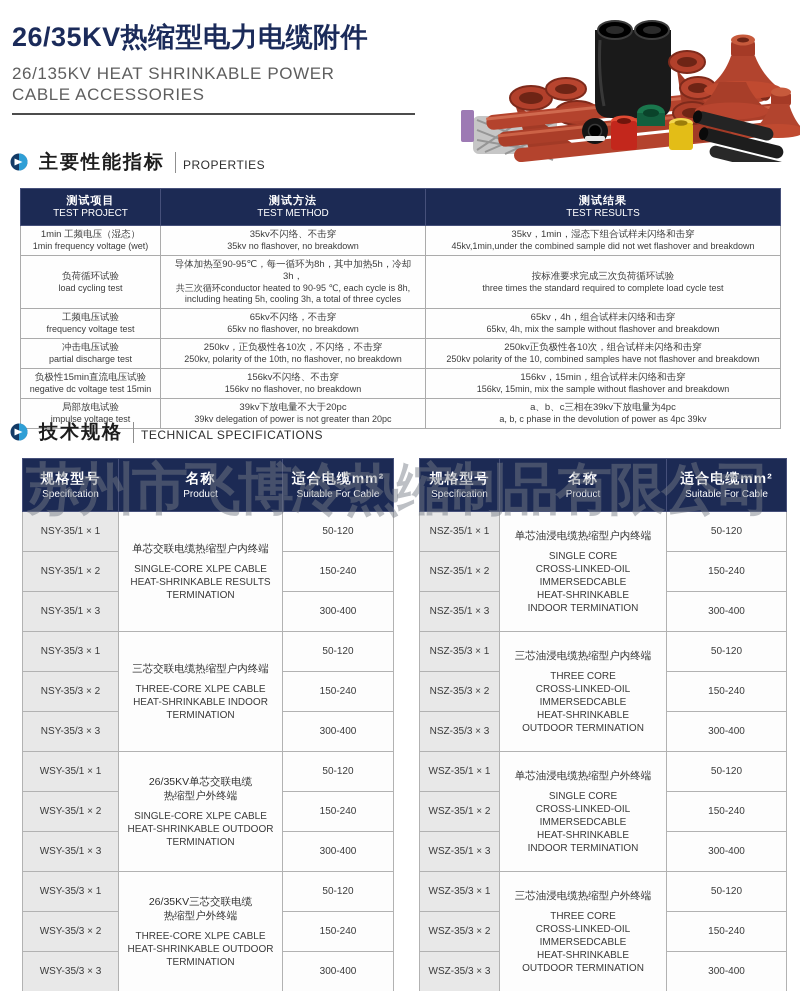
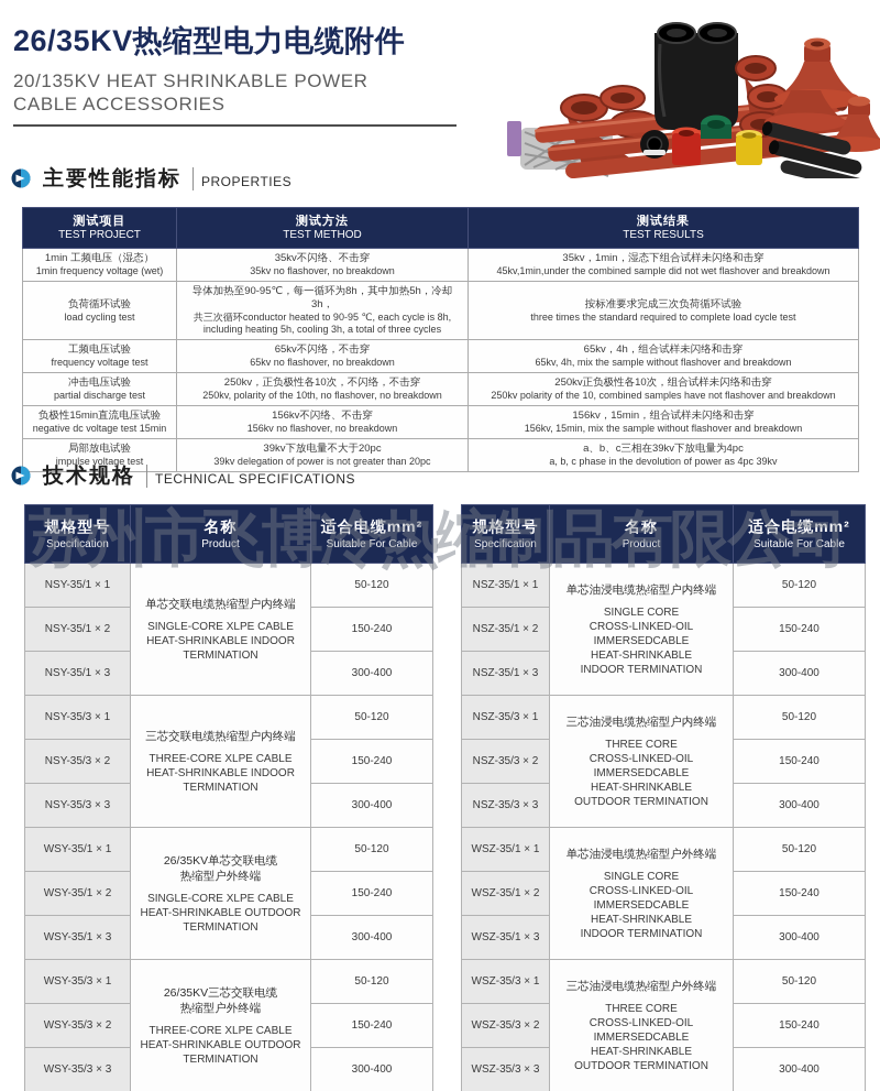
  26/35KV热缩型电力电缆附件
- 26/135KV HEAT SHRINKABLE POWER
+ 20/135KV HEAT SHRINKABLE POWER
  CABLE ACCESSORIES
  主要性能指标
  PROPERTIES
  测试项目 TEST PROJECT	测试方法 TEST METHOD	测试结果 TEST RESULTS
  1min 工频电压（湿态）1min frequency voltage (wet)	35kv不闪络、不击穿35kv no flashover, no breakdown	35kv，1min，湿态下组合试样未闪络和击穿45kv,1min,under the combined sample did not wet flashover and breakdown
  负荷循环试验load cycling test	导体加热至90-95℃，每一循环为8h，其中加热5h，冷却3h，共三次循环conductor heated to 90-95 ℃, each cycle is 8h, including heating 5h, cooling 3h, a total of three cycles	按标准要求完成三次负荷循环试验three times the standard required to complete load cycle test
  工频电压试验frequency voltage test	65kv不闪络，不击穿65kv no flashover, no breakdown	65kv，4h，组合试样未闪络和击穿65kv, 4h, mix the sample without flashover and breakdown
  冲击电压试验partial discharge test	250kv，正负极性各10次，不闪络，不击穿250kv, polarity of the 10th, no flashover, no breakdown	250kv正负极性各10次，组合试样未闪络和击穿250kv polarity of the 10, combined samples have not flashover and breakdown
  负极性15min直流电压试验negative dc voltage test 15min	156kv不闪络、不击穿156kv no flashover, no breakdown	156kv，15min，组合试样未闪络和击穿156kv, 15min, mix the sample without flashover and breakdown
  局部放电试验impulse voltage test	39kv下放电量不大于20pc39kv delegation of power is not greater than 20pc	a、b、c三相在39kv下放电量为4pca, b, c phase in the devolution of power as 4pc 39kv
  技术规格
  TECHNICAL SPECIFICATIONS
  规格型号Specification	名称Product	适合电缆mm²Suitable For Cable
- NSY-35/1 × 1	单芯交联电缆热缩型户内终端SINGLE-CORE XLPE CABLE HEAT-SHRINKABLE RESULTS TERMINATION	50-120
+ NSY-35/1 × 1	单芯交联电缆热缩型户内终端SINGLE-CORE XLPE CABLE HEAT-SHRINKABLE INDOOR TERMINATION	50-120
  NSY-35/1 × 2	150-240
  NSY-35/1 × 3	300-400
  NSY-35/3 × 1	三芯交联电缆热缩型户内终端THREE-CORE XLPE CABLE HEAT-SHRINKABLE INDOOR TERMINATION	50-120
  NSY-35/3 × 2	150-240
  NSY-35/3 × 3	300-400
  WSY-35/1 × 1	26/35KV单芯交联电缆 热缩型户外终端SINGLE-CORE XLPE CABLE HEAT-SHRINKABLE OUTDOOR TERMINATION	50-120
  WSY-35/1 × 2	150-240
  WSY-35/1 × 3	300-400
  WSY-35/3 × 1	26/35KV三芯交联电缆 热缩型户外终端THREE-CORE XLPE CABLE HEAT-SHRINKABLE OUTDOOR TERMINATION	50-120
  WSY-35/3 × 2	150-240
  WSY-35/3 × 3	300-400
  规格型号Specification	名称Product	适合电缆mm²Suitable For Cable
  NSZ-35/1 × 1	单芯油浸电缆热缩型户内终端SINGLE CORE CROSS-LINKED-OIL IMMERSEDCABLE HEAT-SHRINKABLE INDOOR TERMINATION	50-120
  NSZ-35/1 × 2	150-240
  NSZ-35/1 × 3	300-400
  NSZ-35/3 × 1	三芯油浸电缆热缩型户内终端THREE CORE CROSS-LINKED-OIL IMMERSEDCABLE HEAT-SHRINKABLE OUTDOOR TERMINATION	50-120
  NSZ-35/3 × 2	150-240
  NSZ-35/3 × 3	300-400
  WSZ-35/1 × 1	单芯油浸电缆热缩型户外终端SINGLE CORE CROSS-LINKED-OIL IMMERSEDCABLE HEAT-SHRINKABLE INDOOR TERMINATION	50-120
  WSZ-35/1 × 2	150-240
  WSZ-35/1 × 3	300-400
  WSZ-35/3 × 1	三芯油浸电缆热缩型户外终端THREE CORE CROSS-LINKED-OIL IMMERSEDCABLE HEAT-SHRINKABLE OUTDOOR TERMINATION	50-120
  WSZ-35/3 × 2	150-240
  WSZ-35/3 × 3	300-400
  苏州市飞博冷热缩制品有限公司
